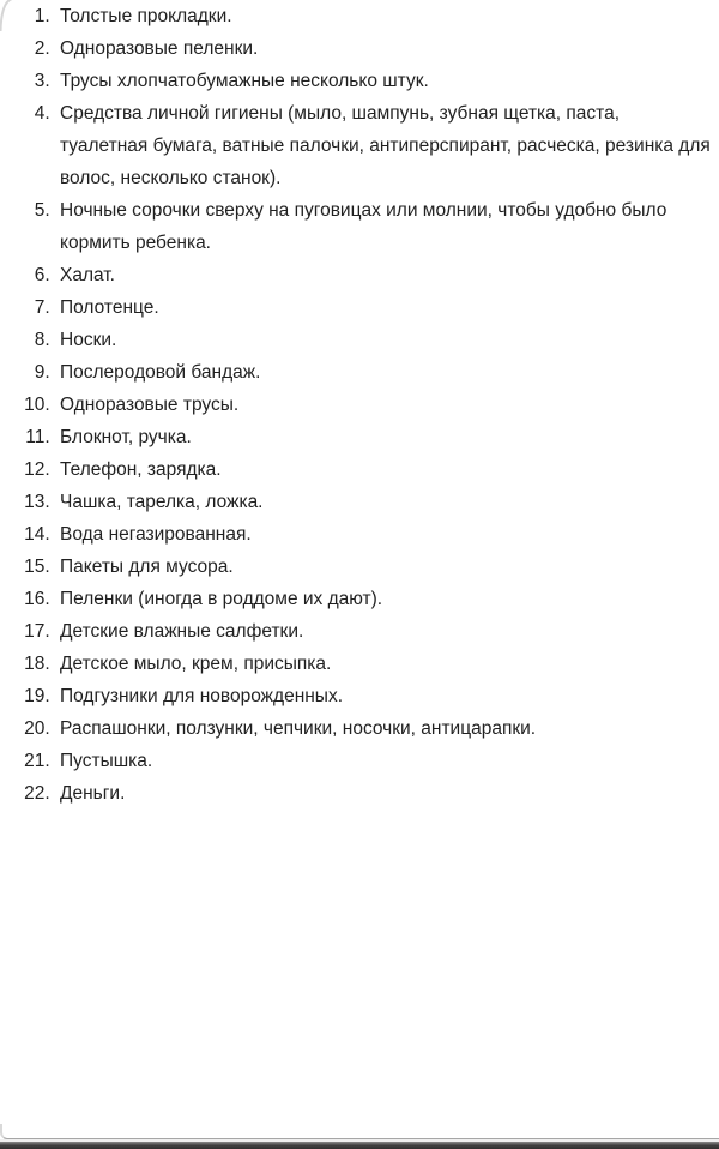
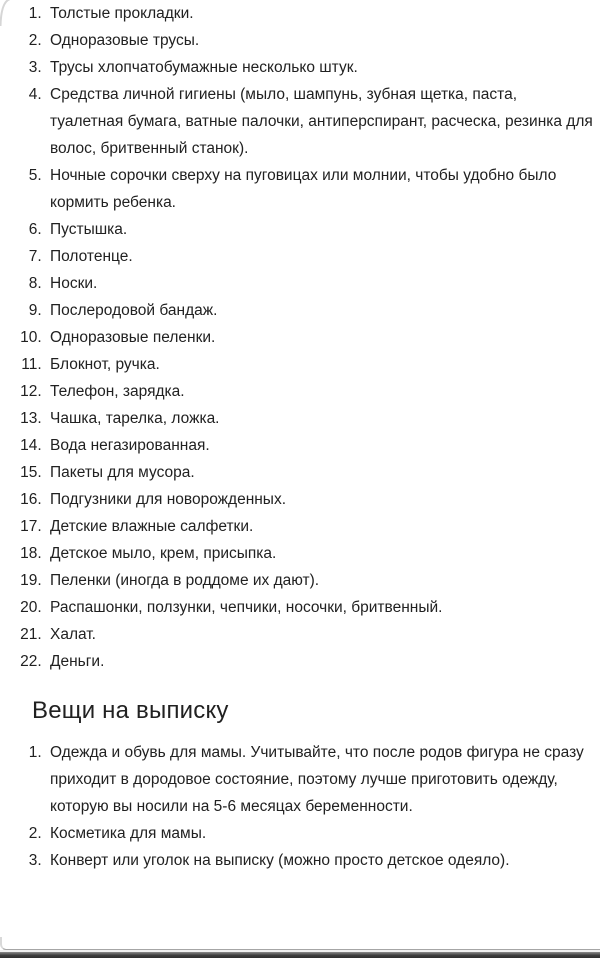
  Толстые прокладки.
- Одноразовые пеленки.
+ Одноразовые трусы.
  Трусы хлопчатобумажные несколько штук.
- Средства личной гигиены (мыло, шампунь, зубная щетка, паста, туалетная бумага, ватные палочки, антиперспирант, расческа, резинка для волос, несколько станок).
+ Средства личной гигиены (мыло, шампунь, зубная щетка, паста, туалетная бумага, ватные палочки, антиперспирант, расческа, резинка для волос, бритвенный станок).
  Ночные сорочки сверху на пуговицах или молнии, чтобы удобно было кормить ребенка.
- Халат.
+ Пустышка.
  Полотенце.
  Носки.
  Послеродовой бандаж.
- Одноразовые трусы.
+ Одноразовые пеленки.
  Блокнот, ручка.
  Телефон, зарядка.
  Чашка, тарелка, ложка.
  Вода негазированная.
  Пакеты для мусора.
- Пеленки (иногда в роддоме их дают).
+ Подгузники для новорожденных.
  Детские влажные салфетки.
  Детское мыло, крем, присыпка.
- Подгузники для новорожденных.
+ Пеленки (иногда в роддоме их дают).
- Распашонки, ползунки, чепчики, носочки, антицарапки.
+ Распашонки, ползунки, чепчики, носочки, бритвенный.
- Пустышка.
+ Халат.
  Деньги.
+ Вещи на выписку
+ Одежда и обувь для мамы. Учитывайте, что после родов фигура не сразу приходит в дородовое состояние, поэтому лучше приготовить одежду, которую вы носили на 5-6 месяцах беременности.
+ Косметика для мамы.
+ Конверт или уголок на выписку (можно просто детское одеяло).
